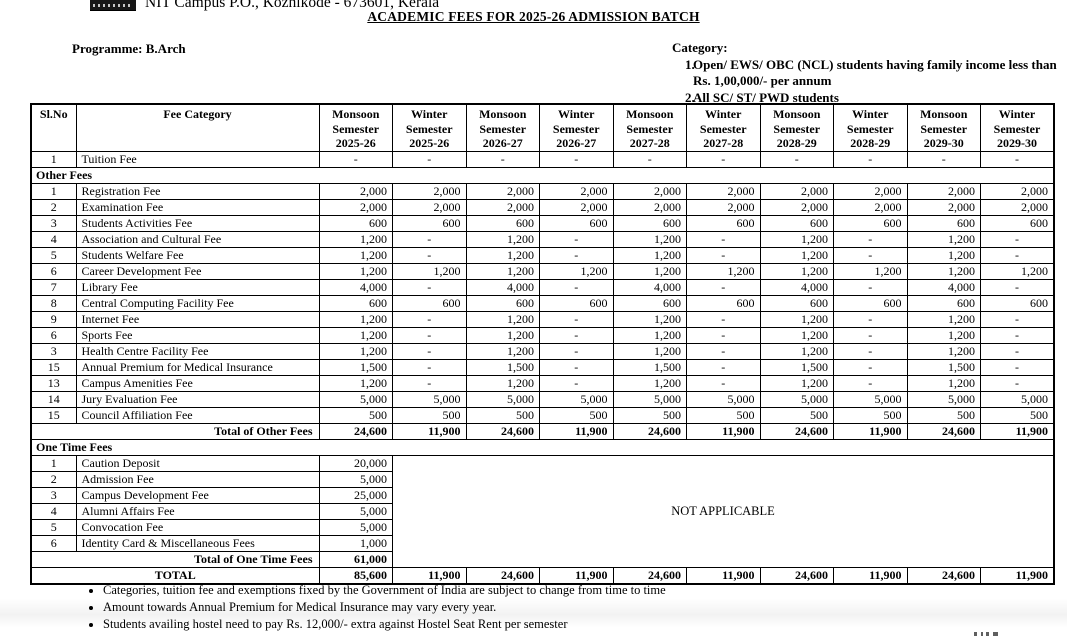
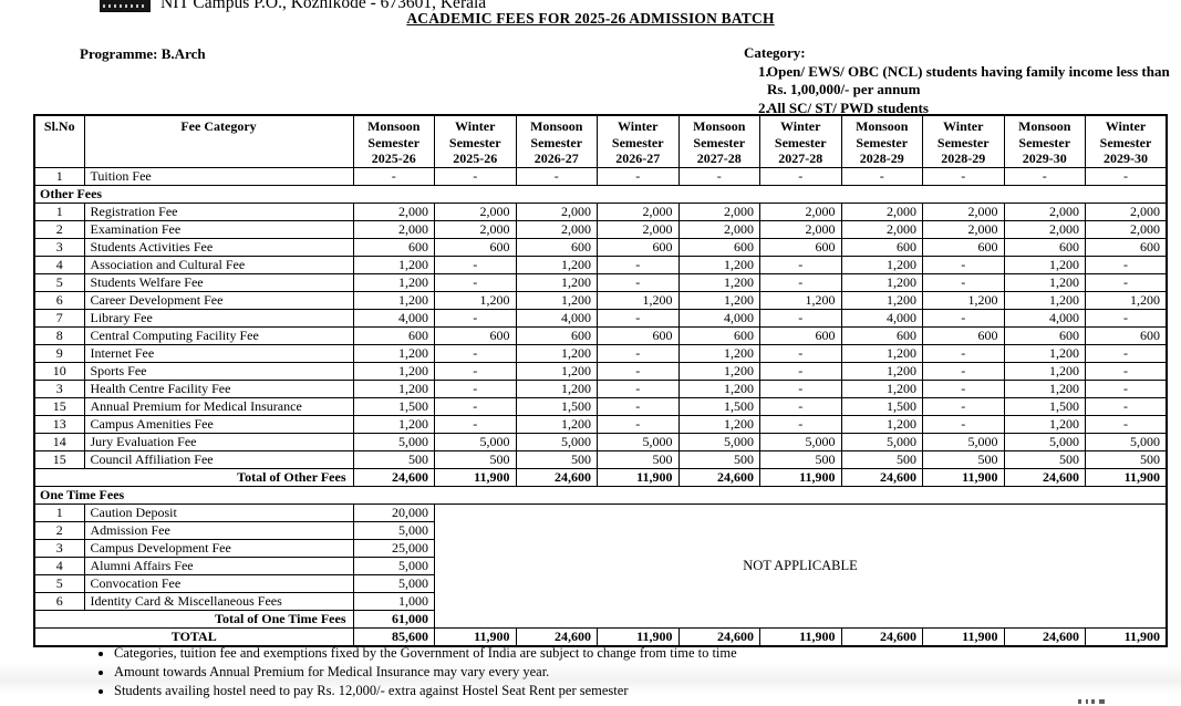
  NIT Campus P.O., Kozhikode - 673601, Kerala
  ACADEMIC FEES FOR 2025-26 ADMISSION BATCH
  Programme: B.Arch
  Category:
  1.
  Open/ EWS/ OBC (NCL) students having family income less than Rs. 1,00,000/- per annum
  2.
  All SC/ ST/ PWD students
  Sl.No	Fee Category	Monsoon Semester 2025-26	Winter Semester 2025-26	Monsoon Semester 2026-27	Winter Semester 2026-27	Monsoon Semester 2027-28	Winter Semester 2027-28	Monsoon Semester 2028-29	Winter Semester 2028-29	Monsoon Semester 2029-30	Winter Semester 2029-30
  1	Tuition Fee	-	-	-	-	-	-	-	-	-	-
  Other Fees
  1	Registration Fee	2,000	2,000	2,000	2,000	2,000	2,000	2,000	2,000	2,000	2,000
  2	Examination Fee	2,000	2,000	2,000	2,000	2,000	2,000	2,000	2,000	2,000	2,000
  3	Students Activities Fee	600	600	600	600	600	600	600	600	600	600
  4	Association and Cultural Fee	1,200	-	1,200	-	1,200	-	1,200	-	1,200	-
  5	Students Welfare Fee	1,200	-	1,200	-	1,200	-	1,200	-	1,200	-
  6	Career Development Fee	1,200	1,200	1,200	1,200	1,200	1,200	1,200	1,200	1,200	1,200
  7	Library Fee	4,000	-	4,000	-	4,000	-	4,000	-	4,000	-
  8	Central Computing Facility Fee	600	600	600	600	600	600	600	600	600	600
  9	Internet Fee	1,200	-	1,200	-	1,200	-	1,200	-	1,200	-
- 6	Sports Fee	1,200	-	1,200	-	1,200	-	1,200	-	1,200	-
+ 10	Sports Fee	1,200	-	1,200	-	1,200	-	1,200	-	1,200	-
  3	Health Centre Facility Fee	1,200	-	1,200	-	1,200	-	1,200	-	1,200	-
  15	Annual Premium for Medical Insurance	1,500	-	1,500	-	1,500	-	1,500	-	1,500	-
  13	Campus Amenities Fee	1,200	-	1,200	-	1,200	-	1,200	-	1,200	-
  14	Jury Evaluation Fee	5,000	5,000	5,000	5,000	5,000	5,000	5,000	5,000	5,000	5,000
  15	Council Affiliation Fee	500	500	500	500	500	500	500	500	500	500
  Total of Other Fees	24,600	11,900	24,600	11,900	24,600	11,900	24,600	11,900	24,600	11,900
  One Time Fees
  1	Caution Deposit	20,000	NOT APPLICABLE
  2	Admission Fee	5,000
  3	Campus Development Fee	25,000
  4	Alumni Affairs Fee	5,000
  5	Convocation Fee	5,000
  6	Identity Card & Miscellaneous Fees	1,000
  Total of One Time Fees	61,000
  TOTAL	85,600	11,900	24,600	11,900	24,600	11,900	24,600	11,900	24,600	11,900
  Categories, tuition fee and exemptions fixed by the Government of India are subject to change from time to time
